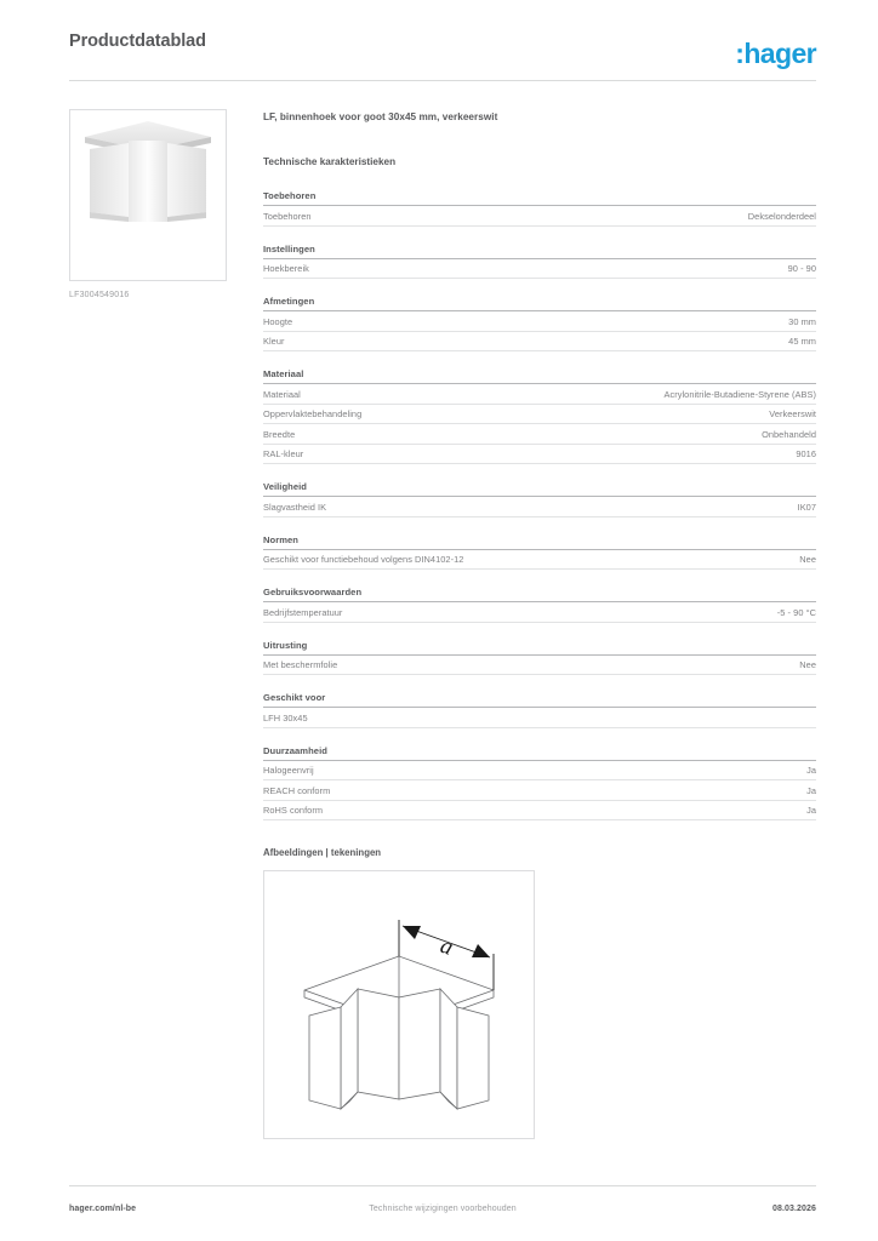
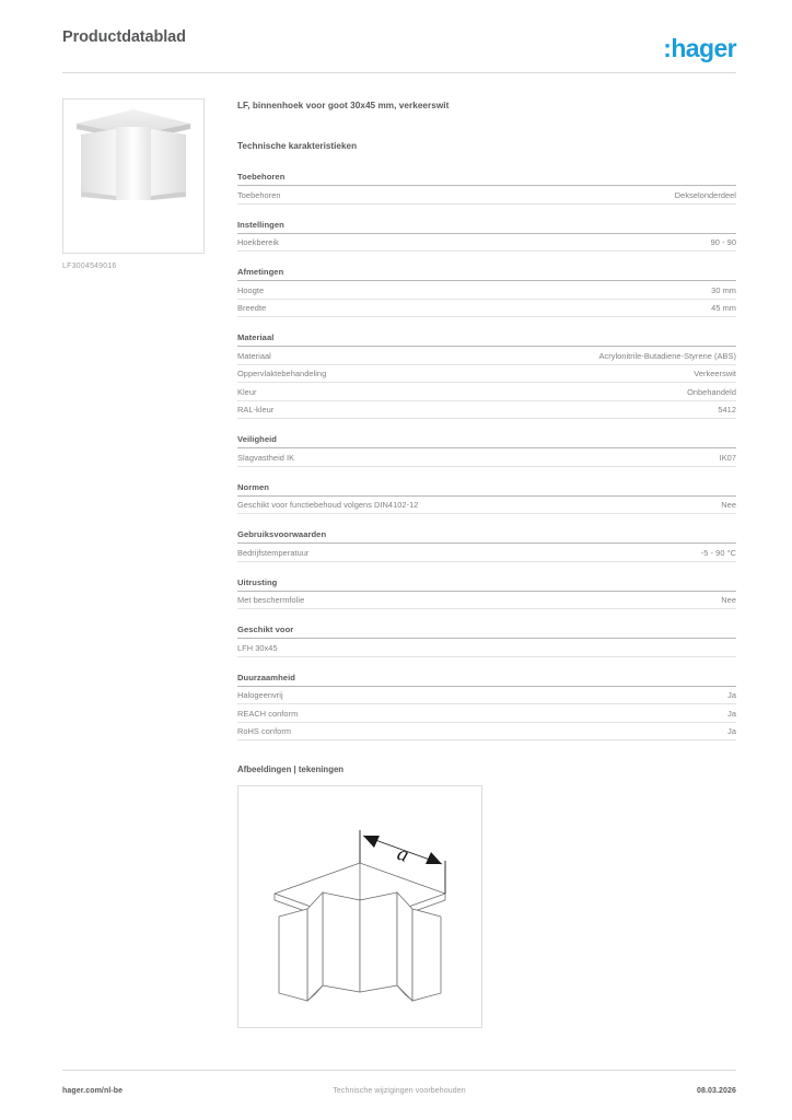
  Productdatablad
  :hager
  LF, binnenhoek voor goot 30x45 mm, verkeerswit
  Technische karakteristieken
  Toebehoren
  Toebehoren
  Dekselonderdeel
  Instellingen
  Hoekbereik
  90 - 90
  Afmetingen
  Hoogte
  30 mm
- Kleur
+ Breedte
  45 mm
  Materiaal
  Materiaal
  Acrylonitrile-Butadiene-Styrene (ABS)
  Oppervlaktebehandeling
  Verkeerswit
- Breedte
+ Kleur
  Onbehandeld
  RAL-kleur
- 9016
+ 5412
  Veiligheid
  Slagvastheid IK
  IK07
  Normen
  Geschikt voor functiebehoud volgens DIN4102-12
  Nee
  Gebruiksvoorwaarden
  Bedrijfstemperatuur
  -5 - 90 °C
  Uitrusting
  Met beschermfolie
  Nee
  Geschikt voor
  LFH 30x45
  Duurzaamheid
  Halogeenvrij
  Ja
  REACH conform
  Ja
  RoHS conform
  Ja
  Afbeeldingen | tekeningen
